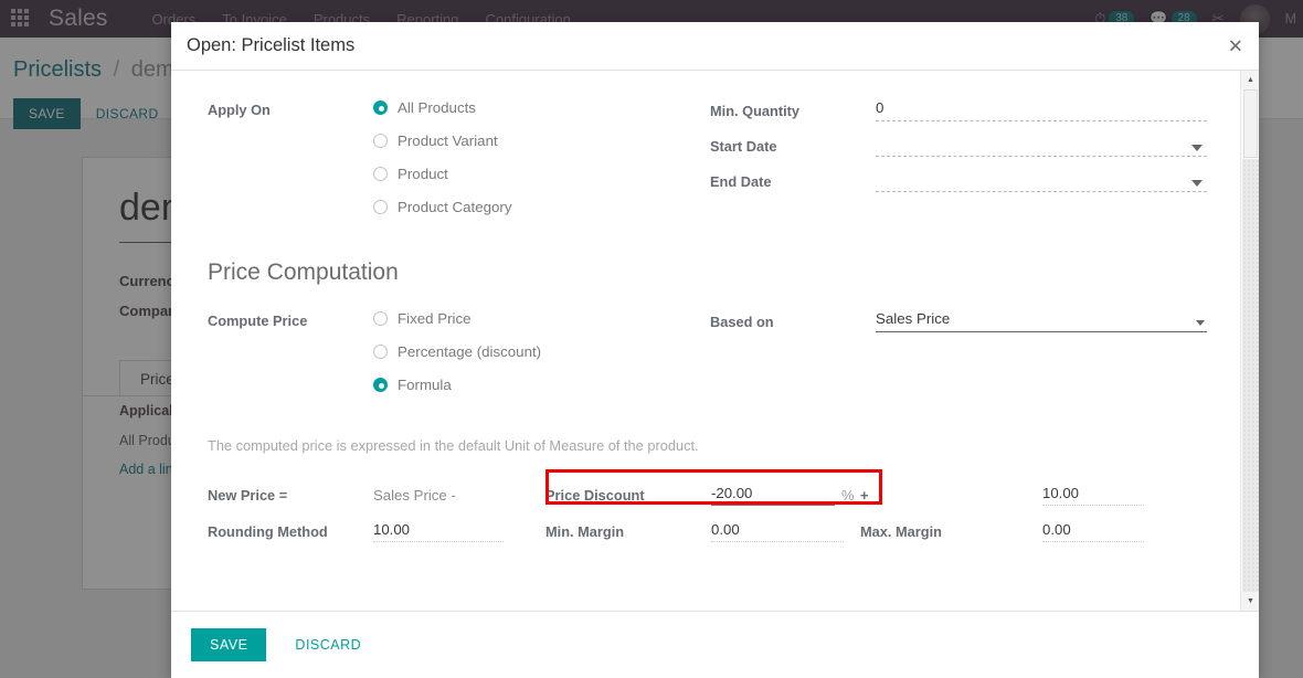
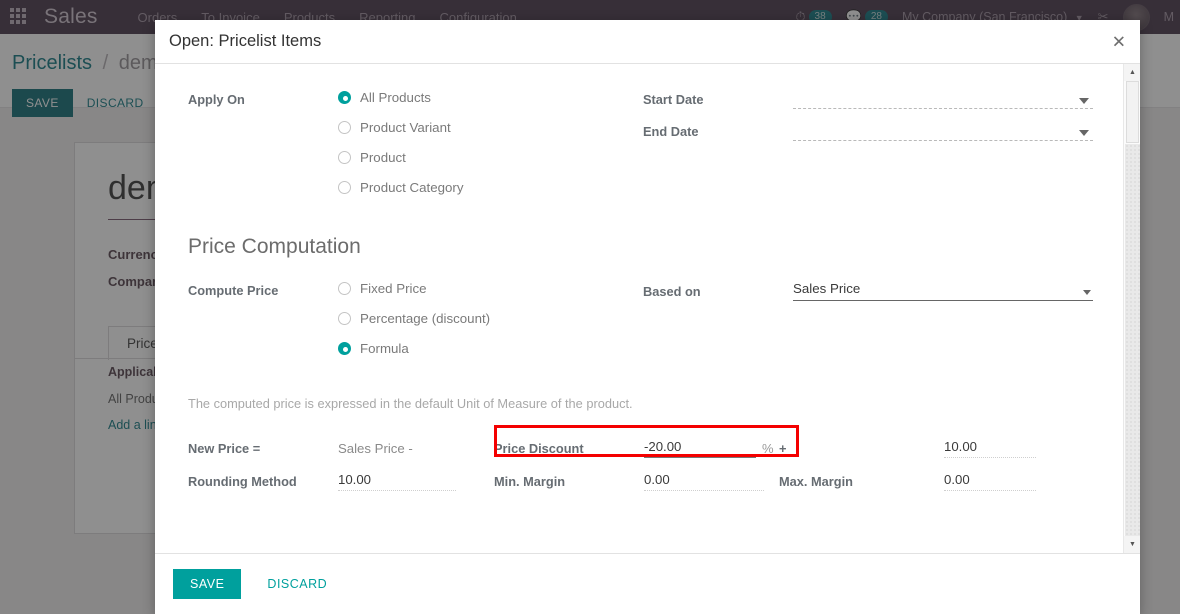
  Sales
  Orders
  To Invoice
  Products
  Reporting
  Configuration
  ⏱
  38
  💬
  28
+ My Company (San Francisco) ▼
  ✂
  M
  Pricelists / dem
  SAVE
  DISCARD
  Curren
  Compa
  Add a lin
  Open: Pricelist Items
  ✕
  Apply On
  All Products
  Product Variant
  Product
  Product Category
- Min. Quantity
- 0
  Start Date
  End Date
  Price Computation
  Compute Price
  Fixed Price
  Percentage (discount)
  Formula
  Based on
  Sales Price
  The computed price is expressed in the default Unit of Measure of the product.
  New Price =
  Sales Price -
  Price Discount
  -20.00
  %
  +
  10.00
  Rounding Method
  10.00
  Min. Margin
  0.00
  Max. Margin
  0.00
  SAVE
  DISCARD
